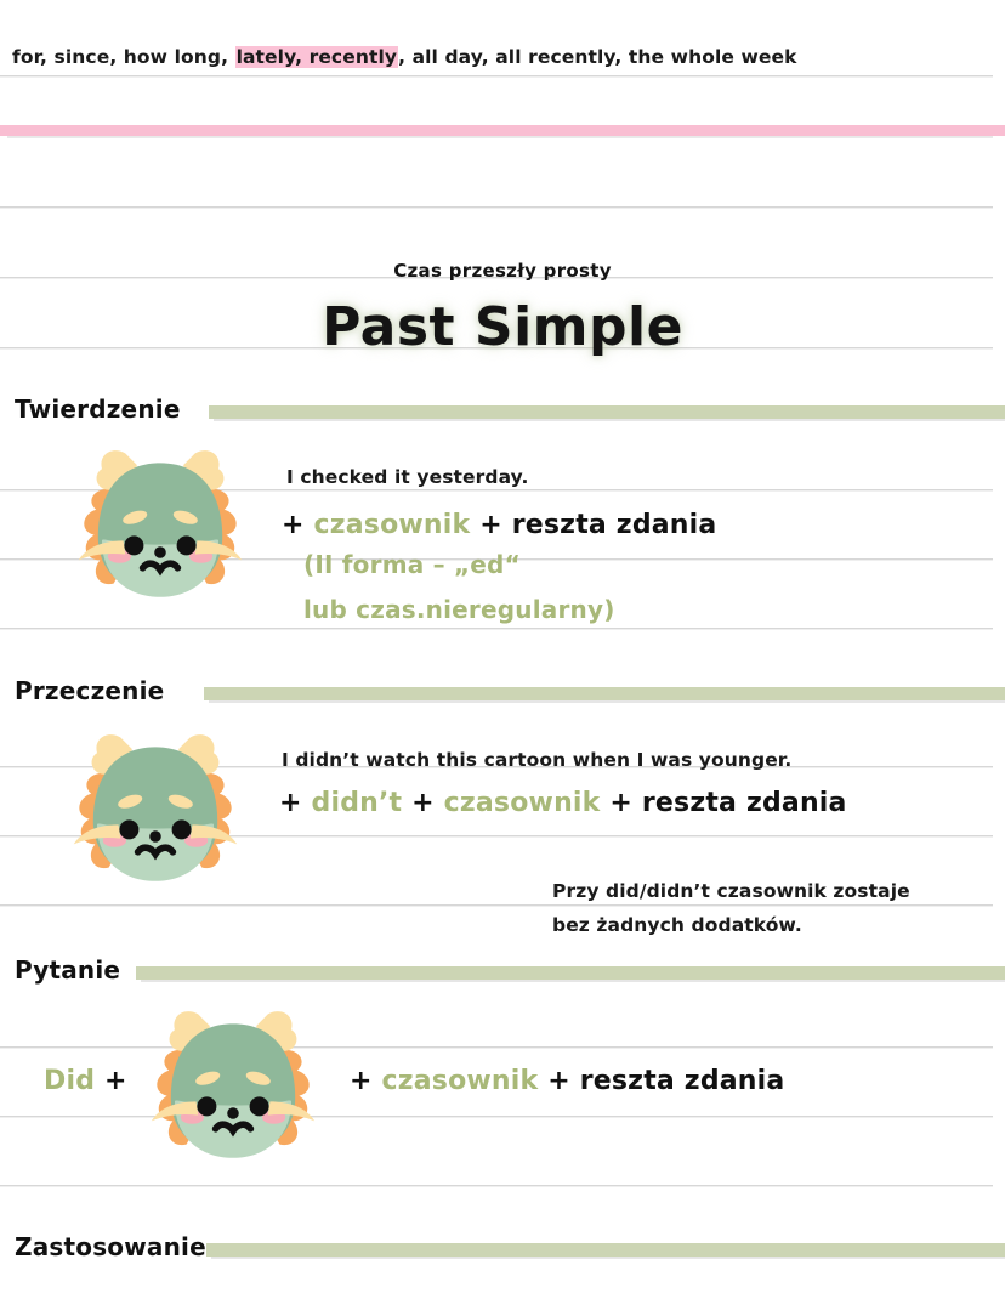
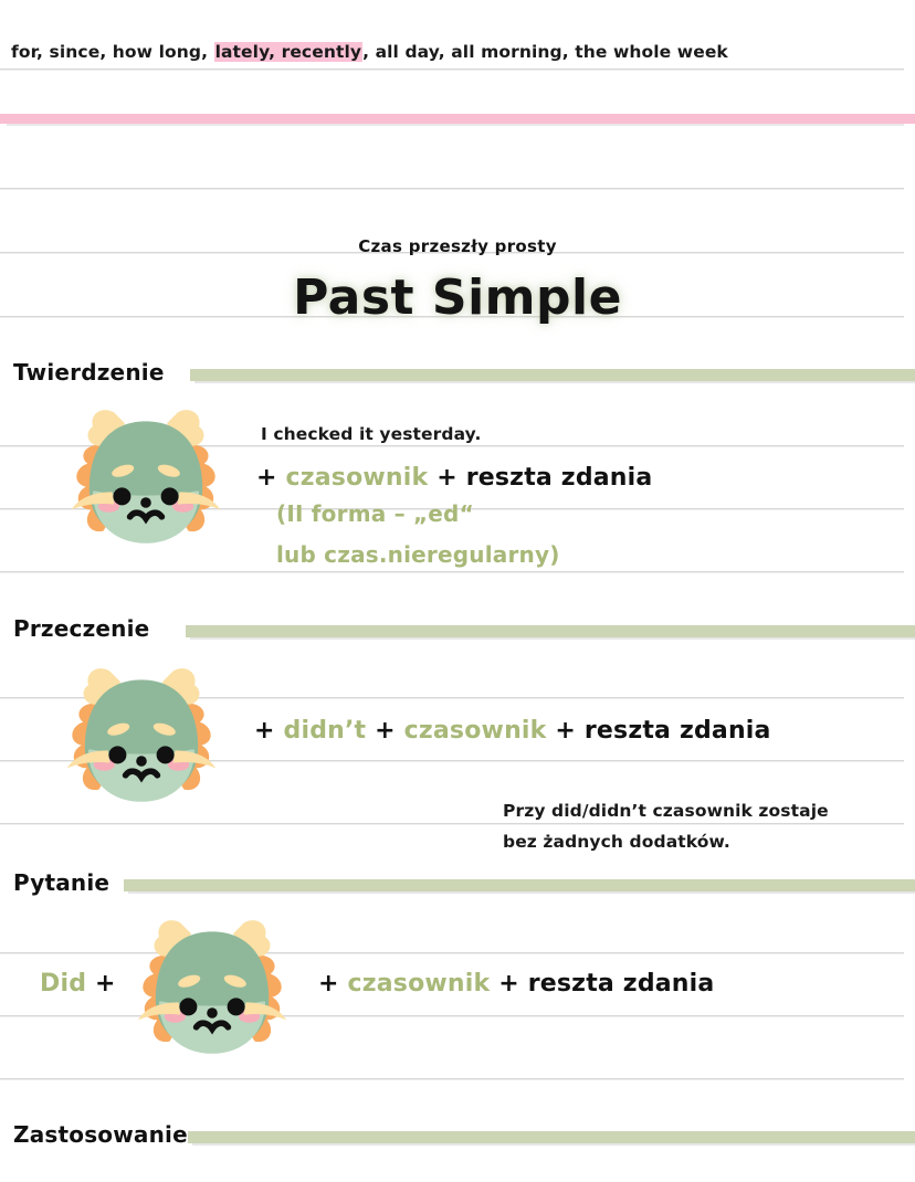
- for, since, how long, lately, recently, all day, all recently, the whole week
+ for, since, how long, lately, recently, all day, all morning, the whole week
  Czas przeszły prosty
  Past Simple
  Twierdzenie
  I checked it yesterday.
  + czasownik + reszta zdania
  (II forma – „ed“
  lub czas.nieregularny)
  Przeczenie
- I didn’t watch this cartoon when I was younger.
  + didn’t + czasownik + reszta zdania
  Przy did/didn’t czasownik zostaje
  bez żadnych dodatków.
  Pytanie
  Did +
  + czasownik + reszta zdania
  Zastosowanie
